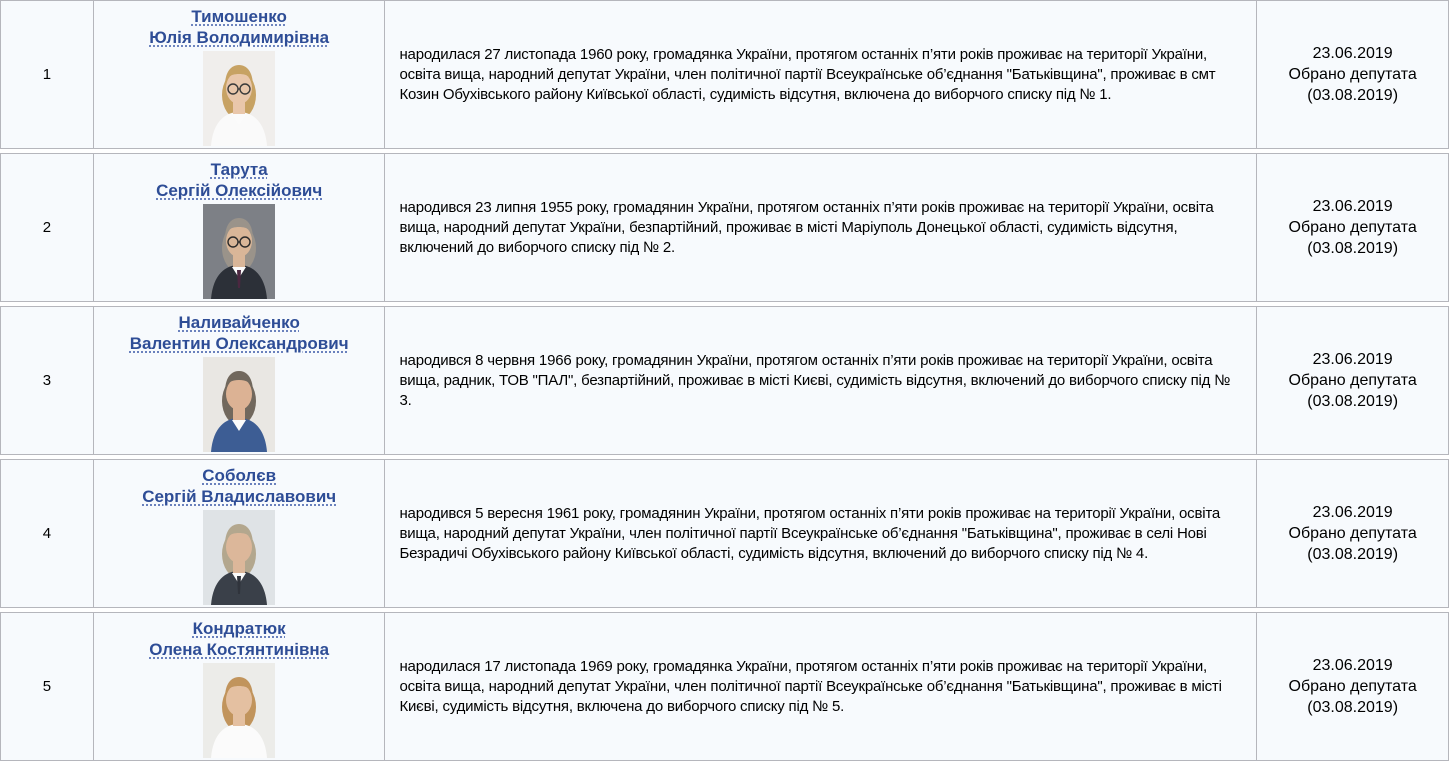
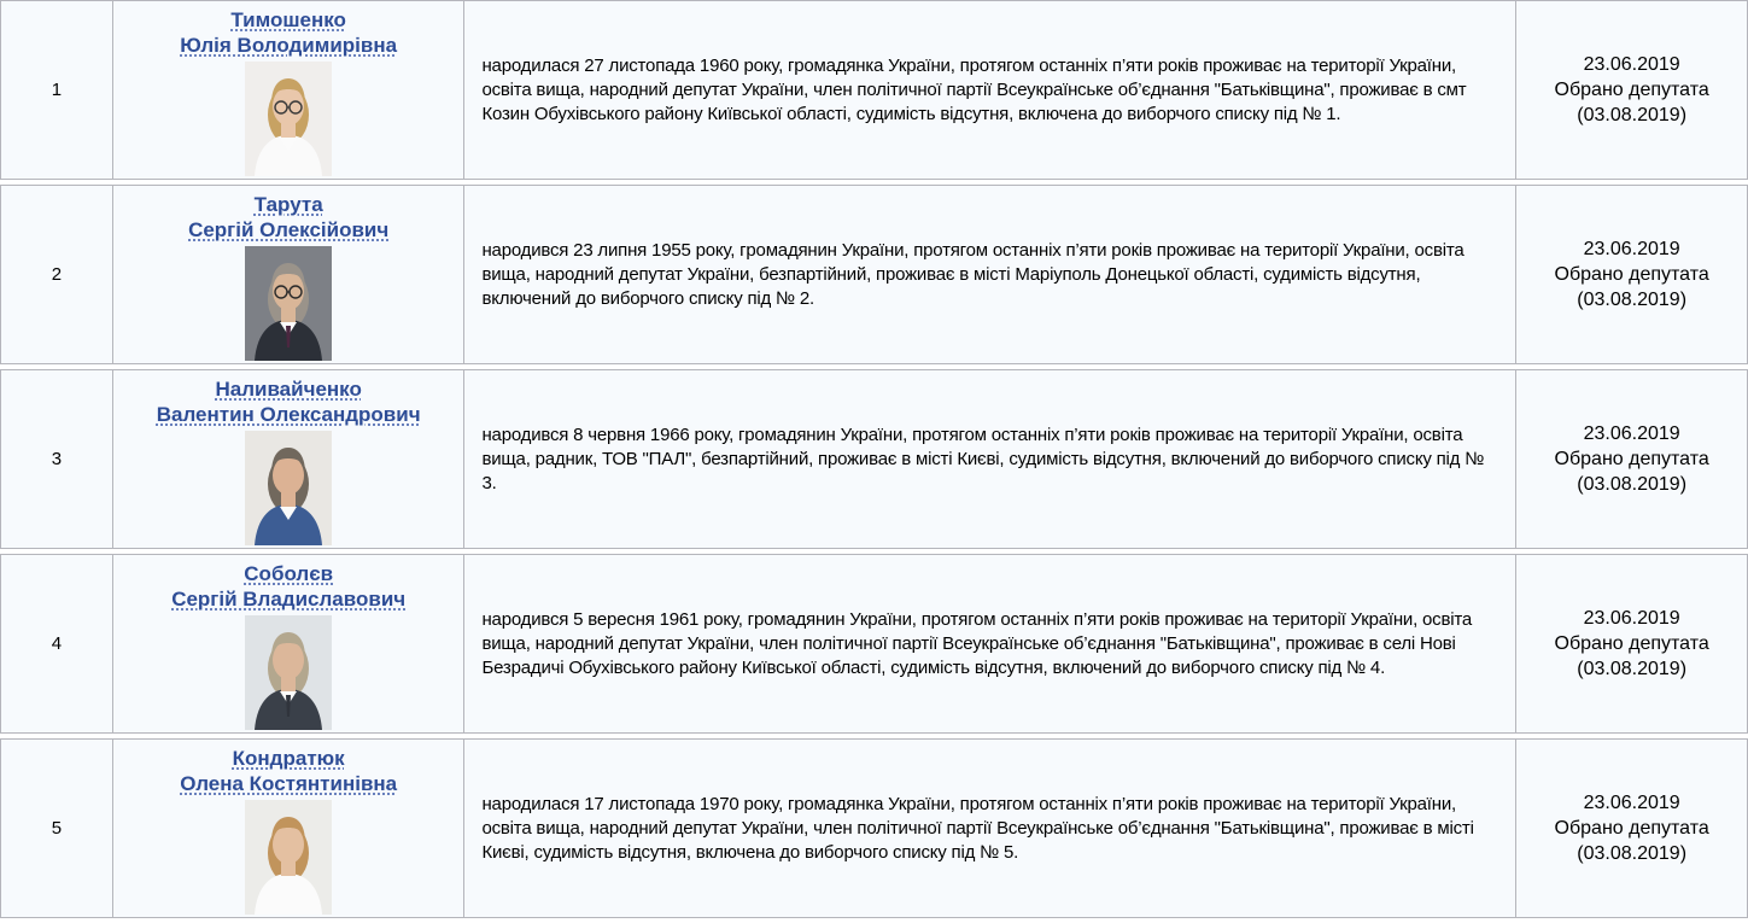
  1
  Тимошенко
  Юлія Володимирівна
  народилася 27 листопада 1960 року, громадянка України, протягом останніх п’яти років проживає на території України, освіта вища, народний депутат України, член політичної партії Всеукраїнське об’єднання "Батьківщина", проживає в смт Козин Обухівського району Київської області, судимість відсутня, включена до виборчого списку під № 1.
  23.06.2019
  Обрано депутата
  (03.08.2019)
  2
  Тарута
  Сергій Олексійович
  народився 23 липня 1955 року, громадянин України, протягом останніх п’яти років проживає на території України, освіта вища, народний депутат України, безпартійний, проживає в місті Маріуполь Донецької області, судимість відсутня, включений до виборчого списку під № 2.
  23.06.2019
  Обрано депутата
  (03.08.2019)
  3
  Наливайченко
  Валентин Олександрович
  народився 8 червня 1966 року, громадянин України, протягом останніх п’яти років проживає на території України, освіта вища, радник, ТОВ "ПАЛ", безпартійний, проживає в місті Києві, судимість відсутня, включений до виборчого списку під № 3.
  23.06.2019
  Обрано депутата
  (03.08.2019)
  4
  Соболєв
  Сергій Владиславович
  народився 5 вересня 1961 року, громадянин України, протягом останніх п’яти років проживає на території України, освіта вища, народний депутат України, член політичної партії Всеукраїнське об’єднання "Батьківщина", проживає в селі Нові Безрадичі Обухівського району Київської області, судимість відсутня, включений до виборчого списку під № 4.
  23.06.2019
  Обрано депутата
  (03.08.2019)
  5
  Кондратюк
  Олена Костянтинівна
- народилася 17 листопада 1969 року, громадянка України, протягом останніх п’яти років проживає на території України, освіта вища, народний депутат України, член політичної партії Всеукраїнське об’єднання "Батьківщина", проживає в місті Києві, судимість відсутня, включена до виборчого списку під № 5.
+ народилася 17 листопада 1970 року, громадянка України, протягом останніх п’яти років проживає на території України, освіта вища, народний депутат України, член політичної партії Всеукраїнське об’єднання "Батьківщина", проживає в місті Києві, судимість відсутня, включена до виборчого списку під № 5.
  23.06.2019
  Обрано депутата
  (03.08.2019)
